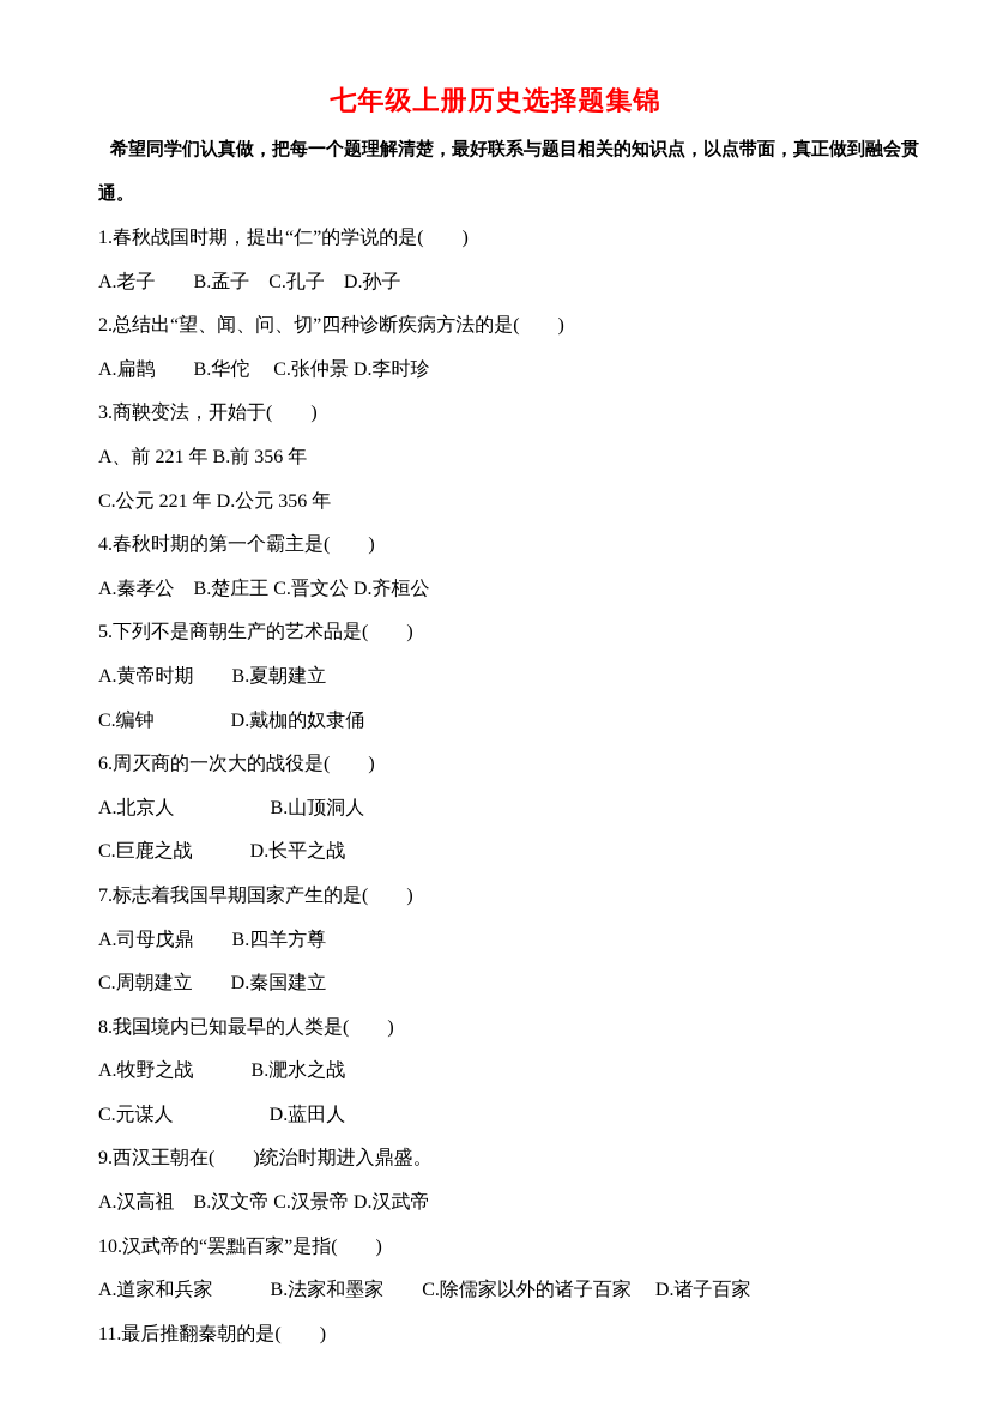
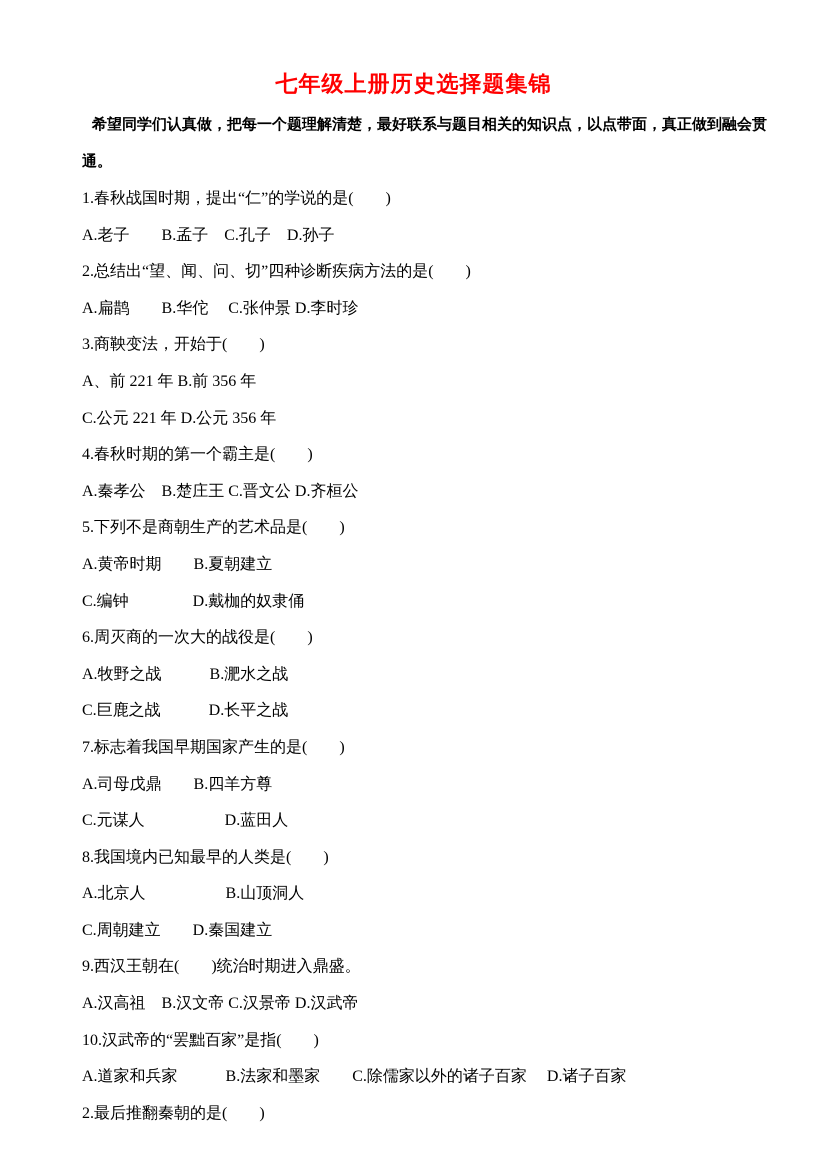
  七年级上册历史选择题集锦
  希望同学们认真做，把每一个题理解清楚，最好联系与题目相关的知识点，以点带面，真正做到融会贯通。
  1.春秋战国时期，提出“仁”的学说的是( )
  A.老子 B.孟子 C.孔子 D.孙子
  2.总结出“望、闻、问、切”四种诊断疾病方法的是( )
  A.扁鹊 B.华佗 C.张仲景 D.李时珍
  3.商鞅变法，开始于( )
  A、前 221 年 B.前 356 年
  C.公元 221 年 D.公元 356 年
  4.春秋时期的第一个霸主是( )
  A.秦孝公 B.楚庄王 C.晋文公 D.齐桓公
  5.下列不是商朝生产的艺术品是( )
  A.黄帝时期 B.夏朝建立
  C.编钟 D.戴枷的奴隶俑
  6.周灭商的一次大的战役是( )
- A.北京人 B.山顶洞人
+ A.牧野之战 B.淝水之战
  C.巨鹿之战 D.长平之战
  7.标志着我国早期国家产生的是( )
  A.司母戊鼎 B.四羊方尊
- C.周朝建立 D.秦国建立
+ C.元谋人 D.蓝田人
  8.我国境内已知最早的人类是( )
- A.牧野之战 B.淝水之战
+ A.北京人 B.山顶洞人
- C.元谋人 D.蓝田人
+ C.周朝建立 D.秦国建立
  9.西汉王朝在( )统治时期进入鼎盛。
  A.汉高祖 B.汉文帝 C.汉景帝 D.汉武帝
  10.汉武帝的“罢黜百家”是指( )
  A.道家和兵家 B.法家和墨家 C.除儒家以外的诸子百家 D.诸子百家
- 11.最后推翻秦朝的是( )
+ 2.最后推翻秦朝的是( )
